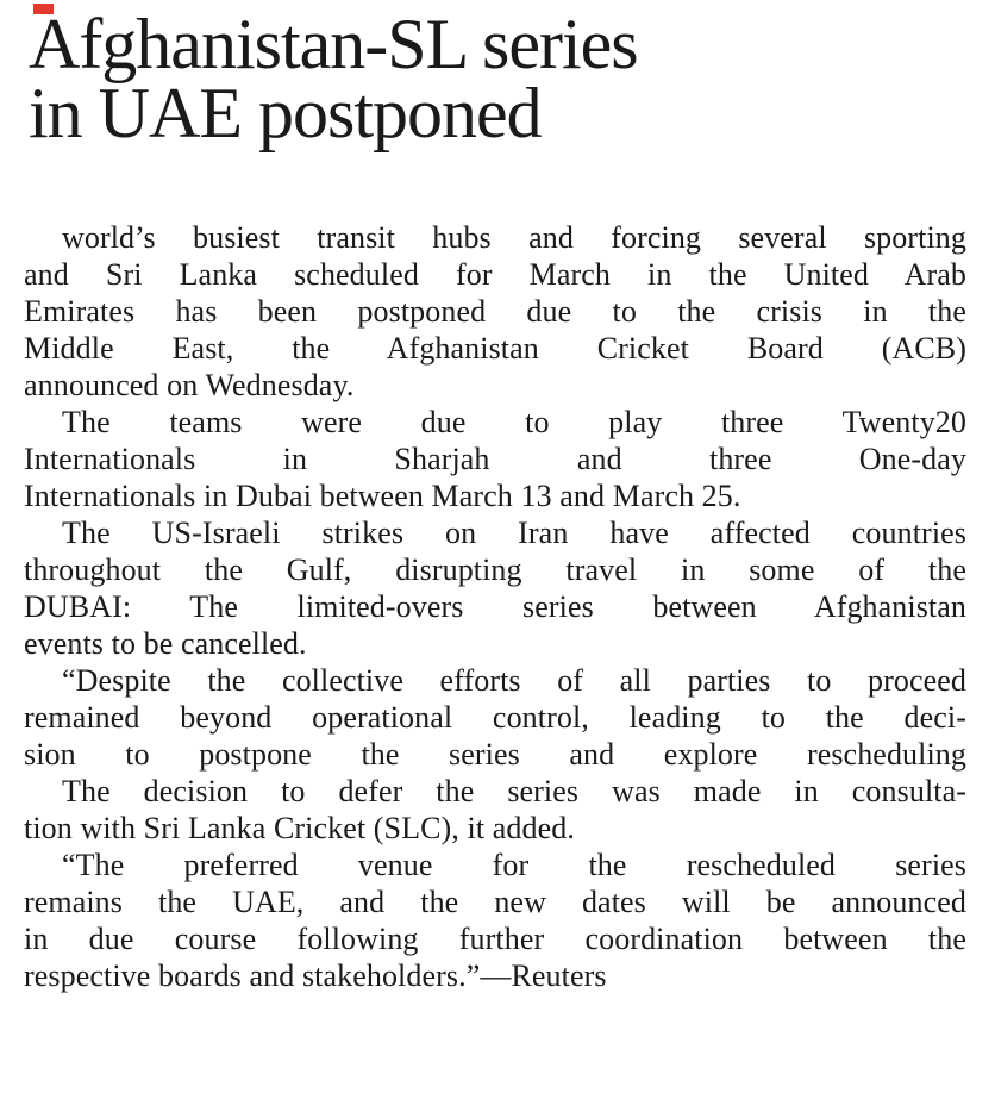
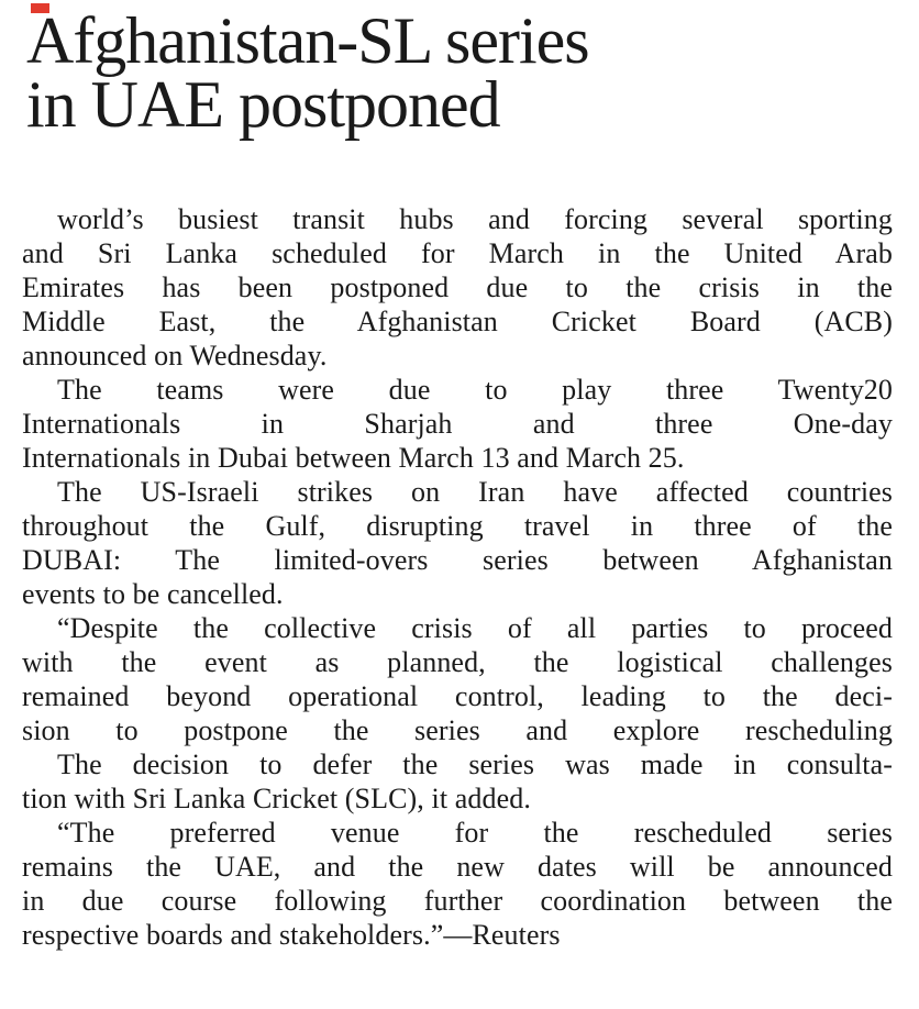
  Afghanistan-SL series
  in UAE postponed
  world’s busiest transit hubs and forcing several sporting
  and Sri Lanka scheduled for March in the United Arab
  Emirates has been postponed due to the crisis in the
  Middle East, the Afghanistan Cricket Board (ACB)
  announced on Wednesday.
  The teams were due to play three Twenty20
  Internationals in Sharjah and three One-day
  Internationals in Dubai between March 13 and March 25.
  The US-Israeli strikes on Iran have affected countries
- throughout the Gulf, disrupting travel in some of the
+ throughout the Gulf, disrupting travel in three of the
  DUBAI: The limited-overs series between Afghanistan
  events to be cancelled.
- “Despite the collective efforts of all parties to proceed
+ “Despite the collective crisis of all parties to proceed
+ with the event as planned, the logistical challenges
  remained beyond operational control, leading to the deci-
  sion to postpone the series and explore rescheduling
  The decision to defer the series was made in consulta-
  tion with Sri Lanka Cricket (SLC), it added.
  “The preferred venue for the rescheduled series
  remains the UAE, and the new dates will be announced
  in due course following further coordination between the
  respective boards and stakeholders.”—Reuters
